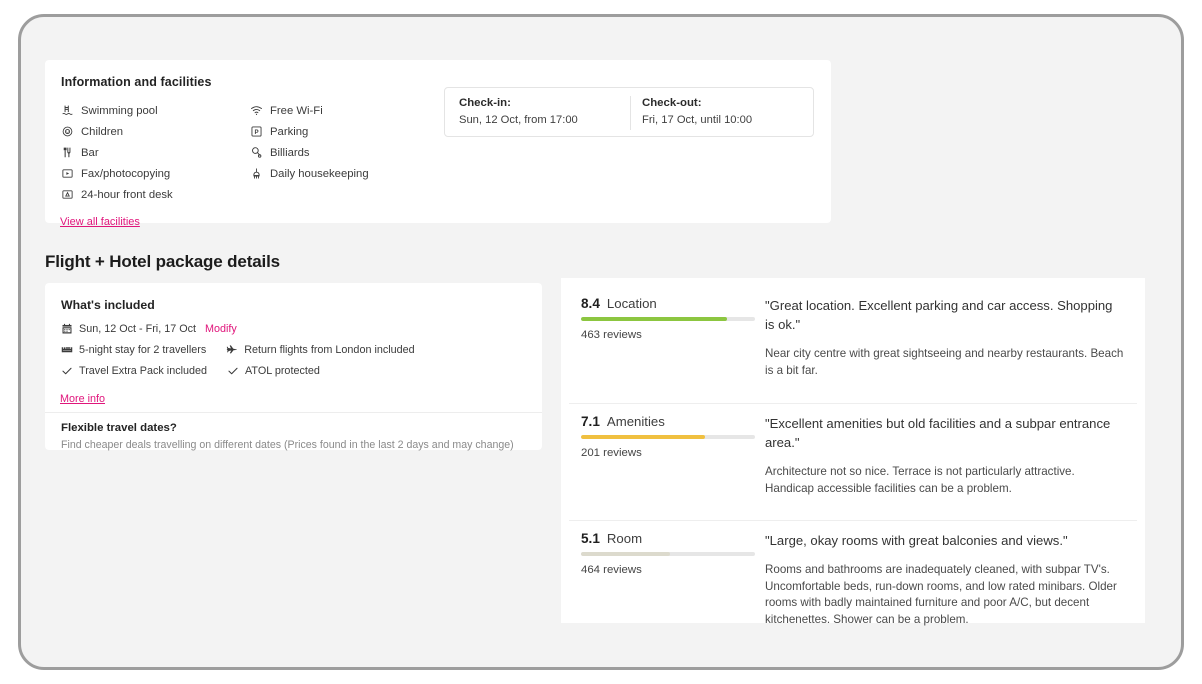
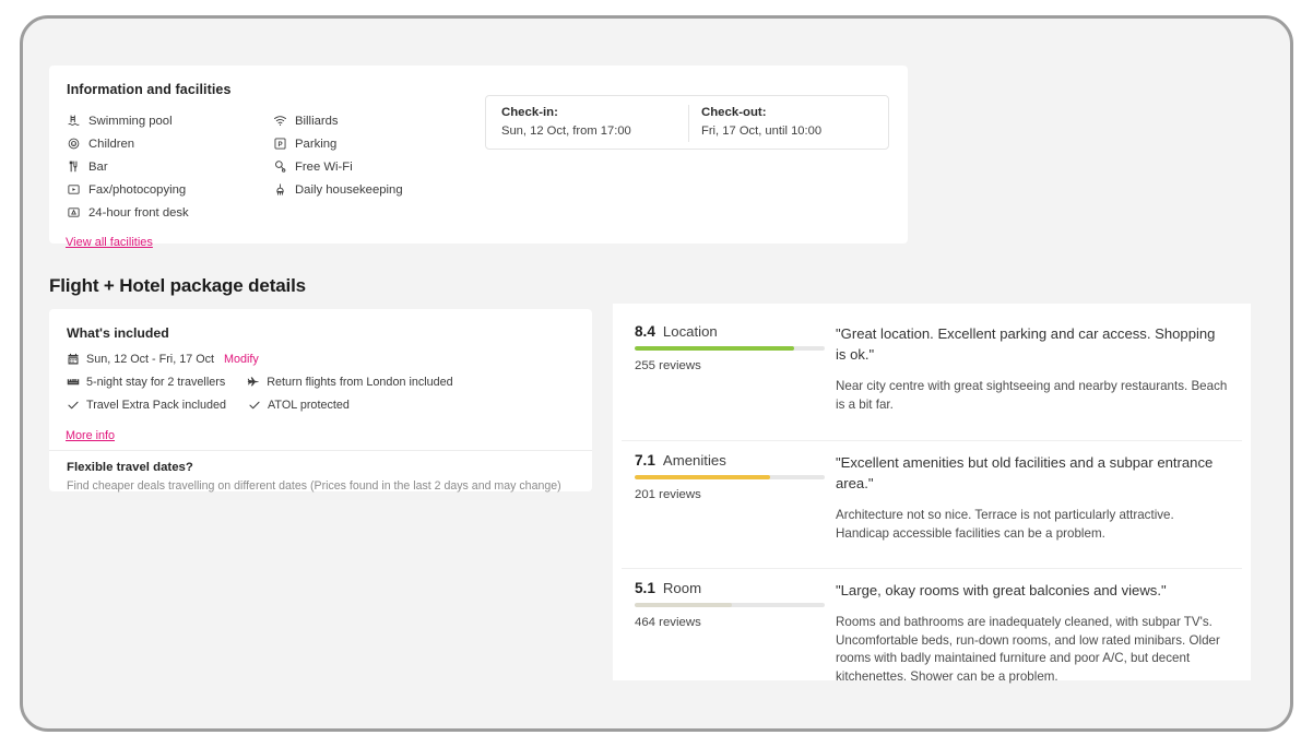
  Information and facilities
  Swimming pool
  Children
  Bar
  Fax/photocopying
  24-hour front desk
- Free Wi-Fi
+ Billiards
  Parking
- Billiards
+ Free Wi-Fi
  Daily housekeeping
  View all facilities
  Check-in:
  Sun, 12 Oct, from 17:00
  Check-out:
  Fri, 17 Oct, until 10:00
  Flight + Hotel package details
  What's included
  Sun, 12 Oct - Fri, 17 Oct
  Modify
  5-night stay for 2 travellers
  Return flights from London included
  Travel Extra Pack included
  ATOL protected
  More info
  Flexible travel dates?
  Find cheaper deals travelling on different dates (Prices found in the last 2 days and may change)
  8.4
  Location
- 463 reviews
+ 255 reviews
  "Great location. Excellent parking and car access. Shopping is ok."
  Near city centre with great sightseeing and nearby restaurants. Beach is a bit far.
  7.1
  Amenities
  201 reviews
  "Excellent amenities but old facilities and a subpar entrance area."
  Architecture not so nice. Terrace is not particularly attractive. Handicap accessible facilities can be a problem.
  5.1
  Room
  464 reviews
  "Large, okay rooms with great balconies and views."
  Rooms and bathrooms are inadequately cleaned, with subpar TV's. Uncomfortable beds, run-down rooms, and low rated minibars. Older rooms with badly maintained furniture and poor A/C, but decent kitchenettes. Shower can be a problem.
